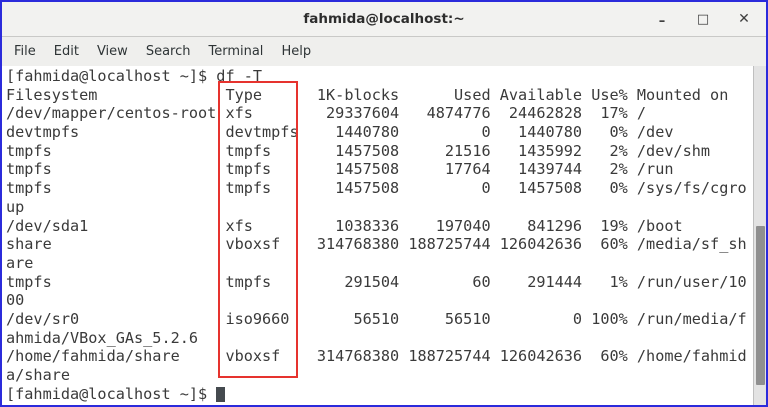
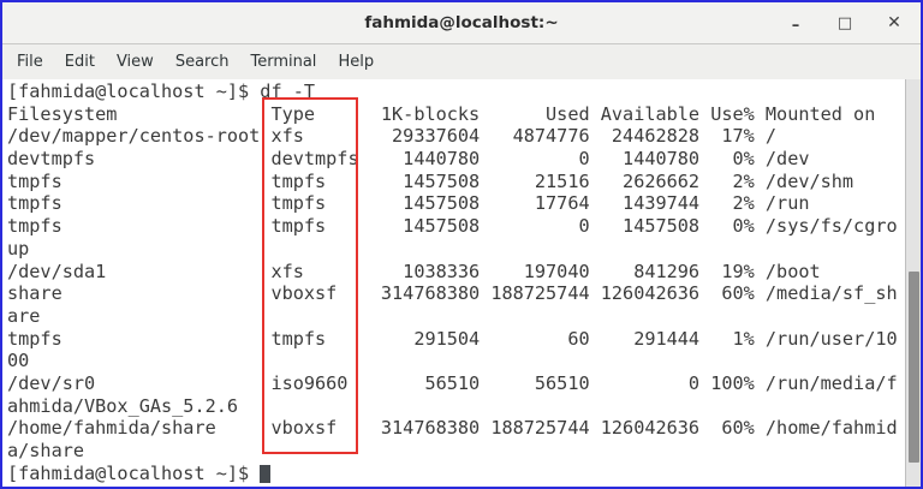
  fahmida@localhost:~
  –
  □
  ✕
  File
  Edit
  View
  Search
  Terminal
  Help
  [fahmida@localhost ~]$ df -T
  Filesystem Type 1K-blocks Used Available Use% Mounted on
  /dev/mapper/centos-root xfs 29337604 4874776 24462828 17% /
  devtmpfs devtmpfs 1440780 0 1440780 0% /dev
- tmpfs tmpfs 1457508 21516 1435992 2% /dev/shm
+ tmpfs tmpfs 1457508 21516 2626662 2% /dev/shm
  tmpfs tmpfs 1457508 17764 1439744 2% /run
  tmpfs tmpfs 1457508 0 1457508 0% /sys/fs/cgro
  up
  /dev/sda1 xfs 1038336 197040 841296 19% /boot
  share vboxsf 314768380 188725744 126042636 60% /media/sf_sh
  are
  tmpfs tmpfs 291504 60 291444 1% /run/user/10
  00
  /dev/sr0 iso9660 56510 56510 0 100% /run/media/f
  ahmida/VBox_GAs_5.2.6
  /home/fahmida/share vboxsf 314768380 188725744 126042636 60% /home/fahmid
  a/share
  [fahmida@localhost ~]$
